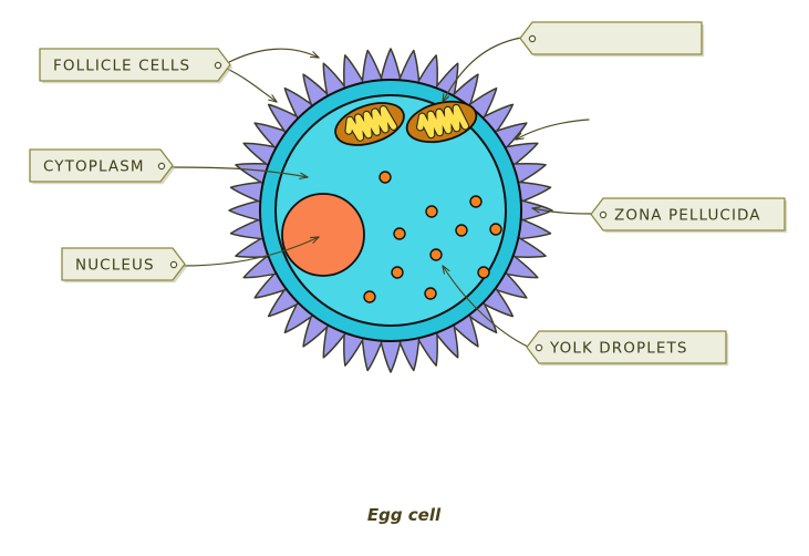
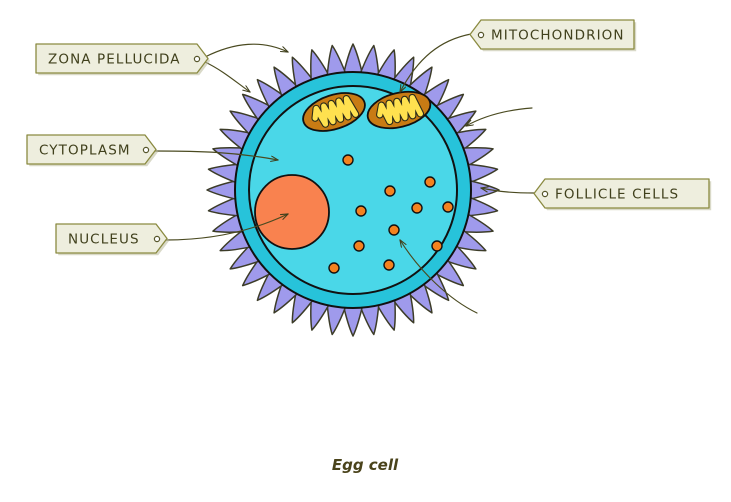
- FOLLICLE CELLS
+ ZONA PELLUCIDA
  CYTOPLASM
  NUCLEUS
+ MITOCHONDRION
- ZONA PELLUCIDA
+ FOLLICLE CELLS
- YOLK DROPLETS
  Egg cell
